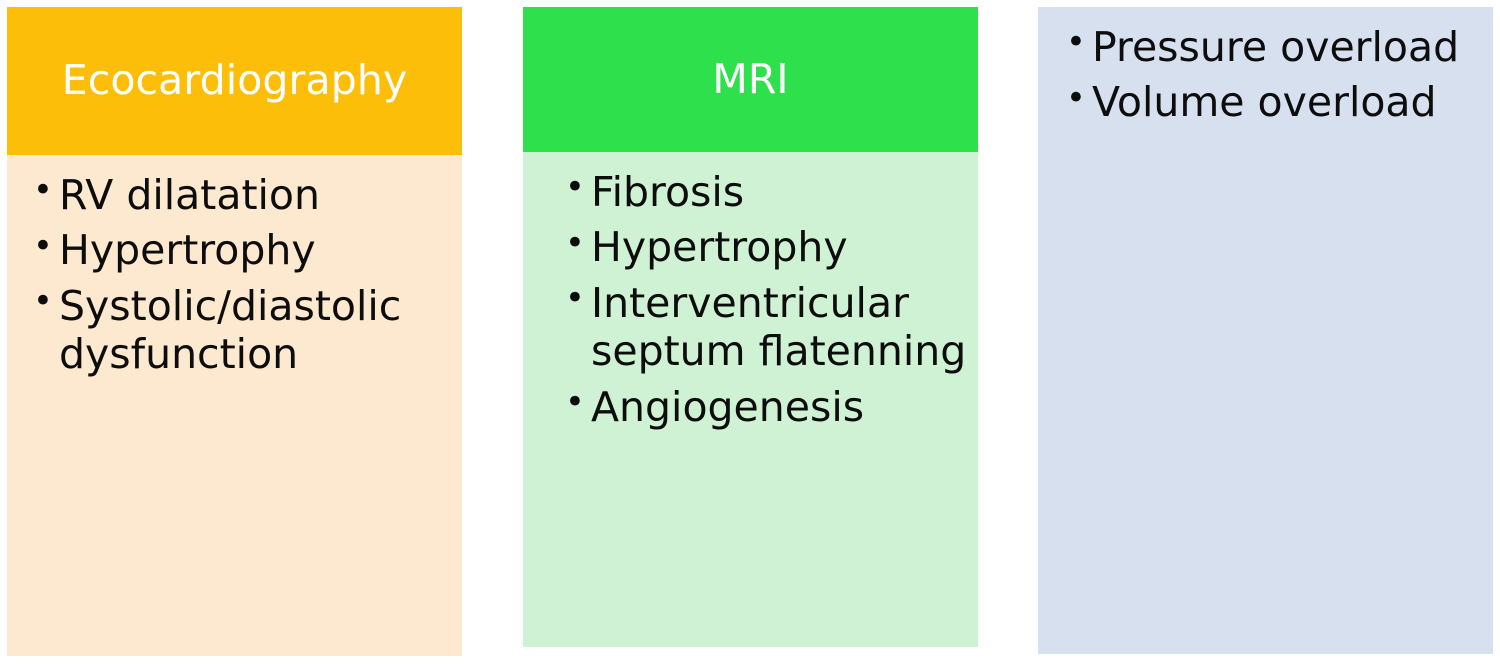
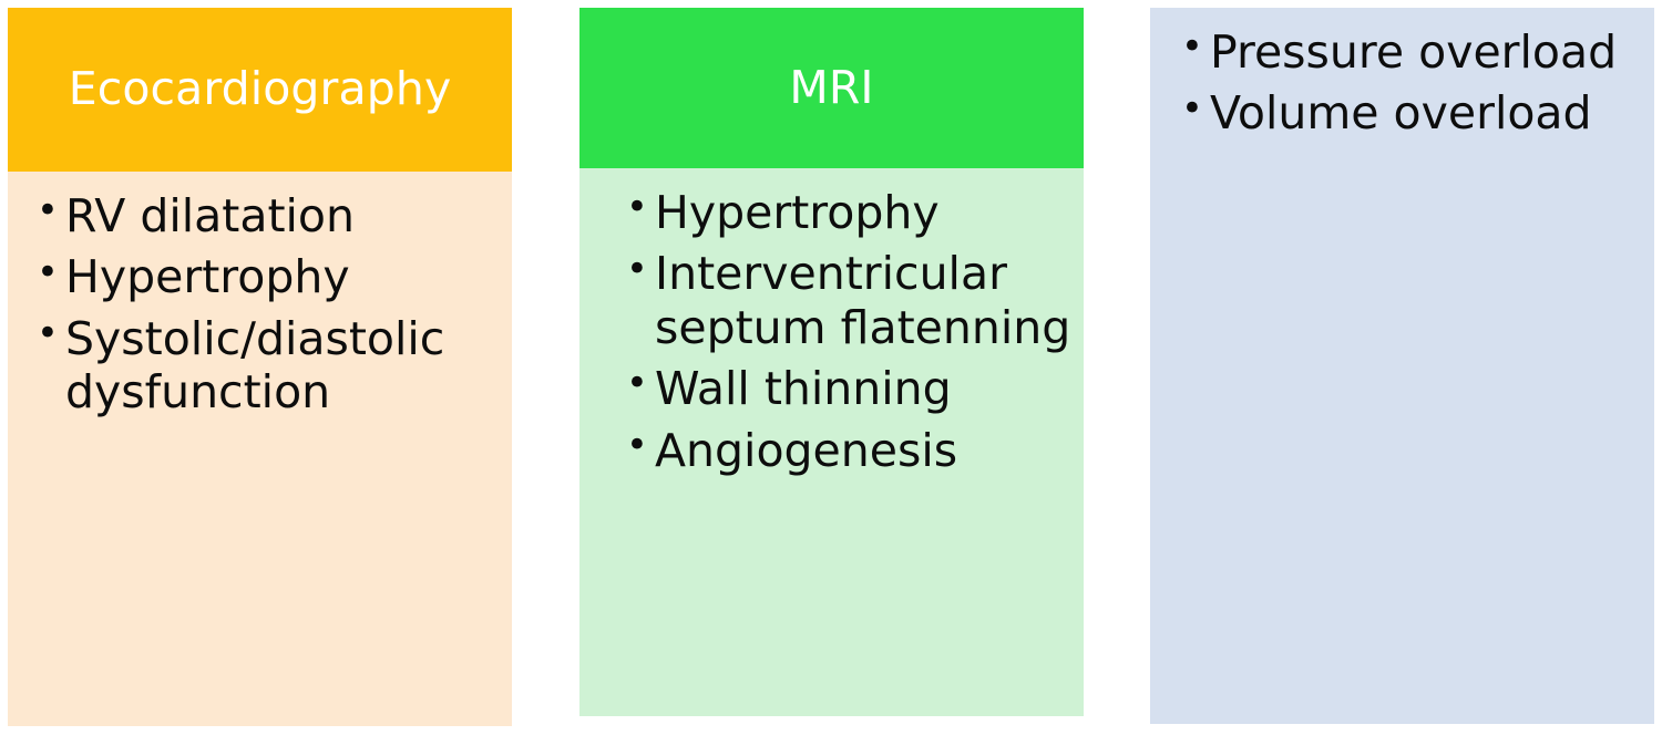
  Ecocardiography
  RV dilatation
  Hypertrophy
  Systolic/diastolic dysfunction
  MRI
- Fibrosis
  Hypertrophy
  Interventricular septum flatenning
+ Wall thinning
  Angiogenesis
  Pressure overload
  Volume overload
